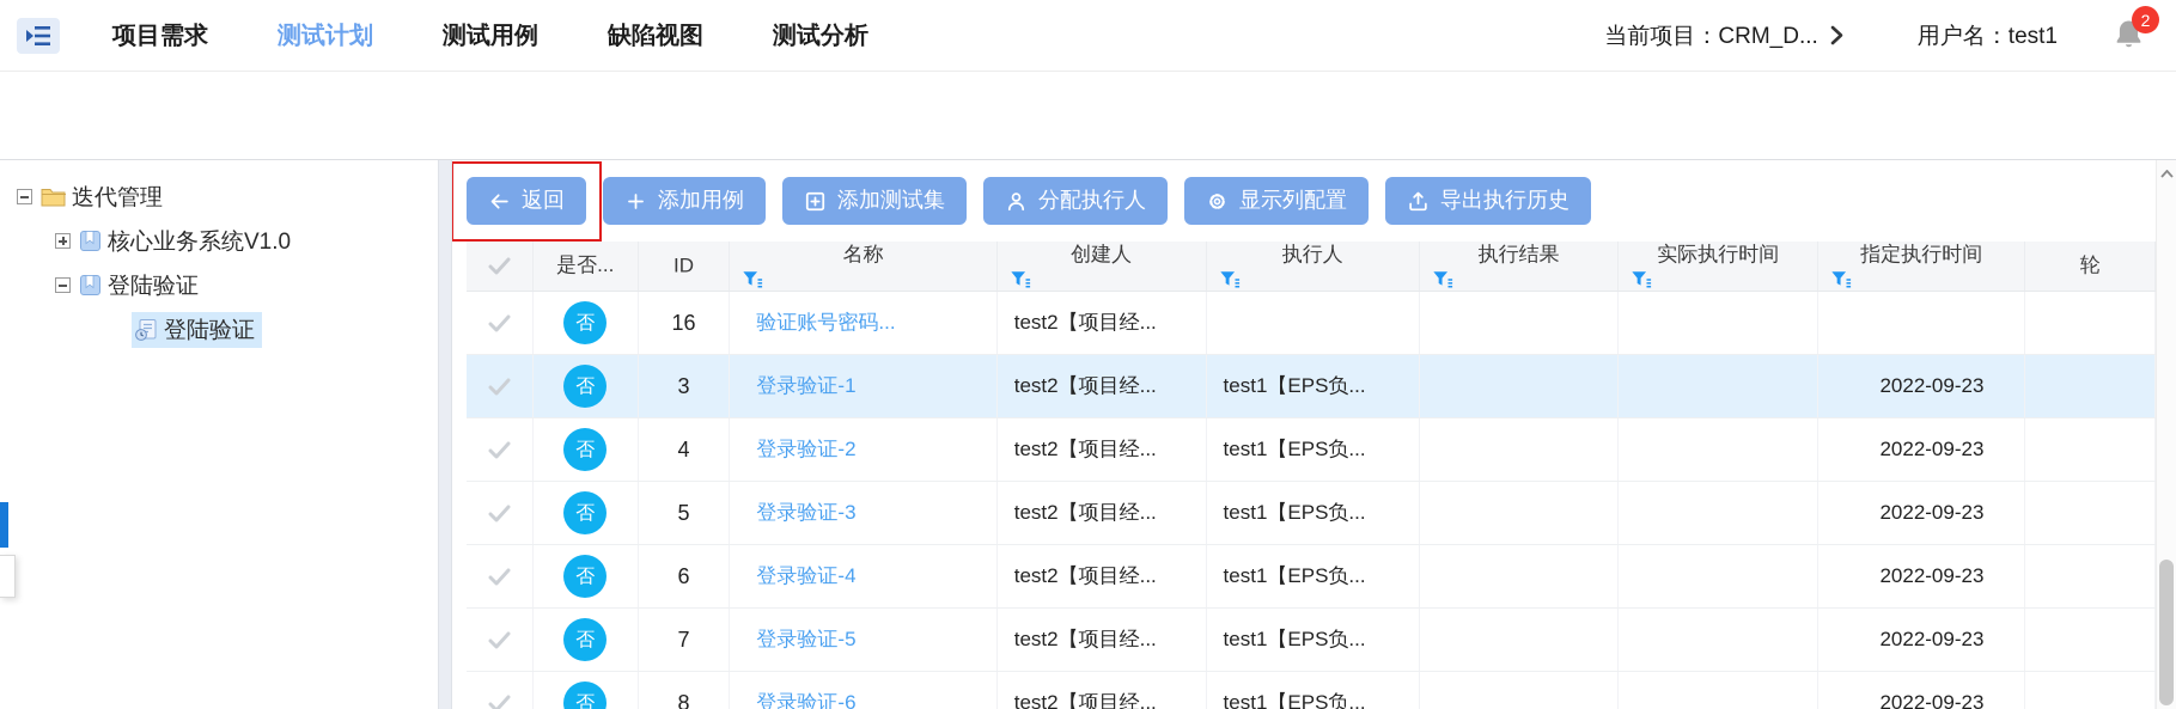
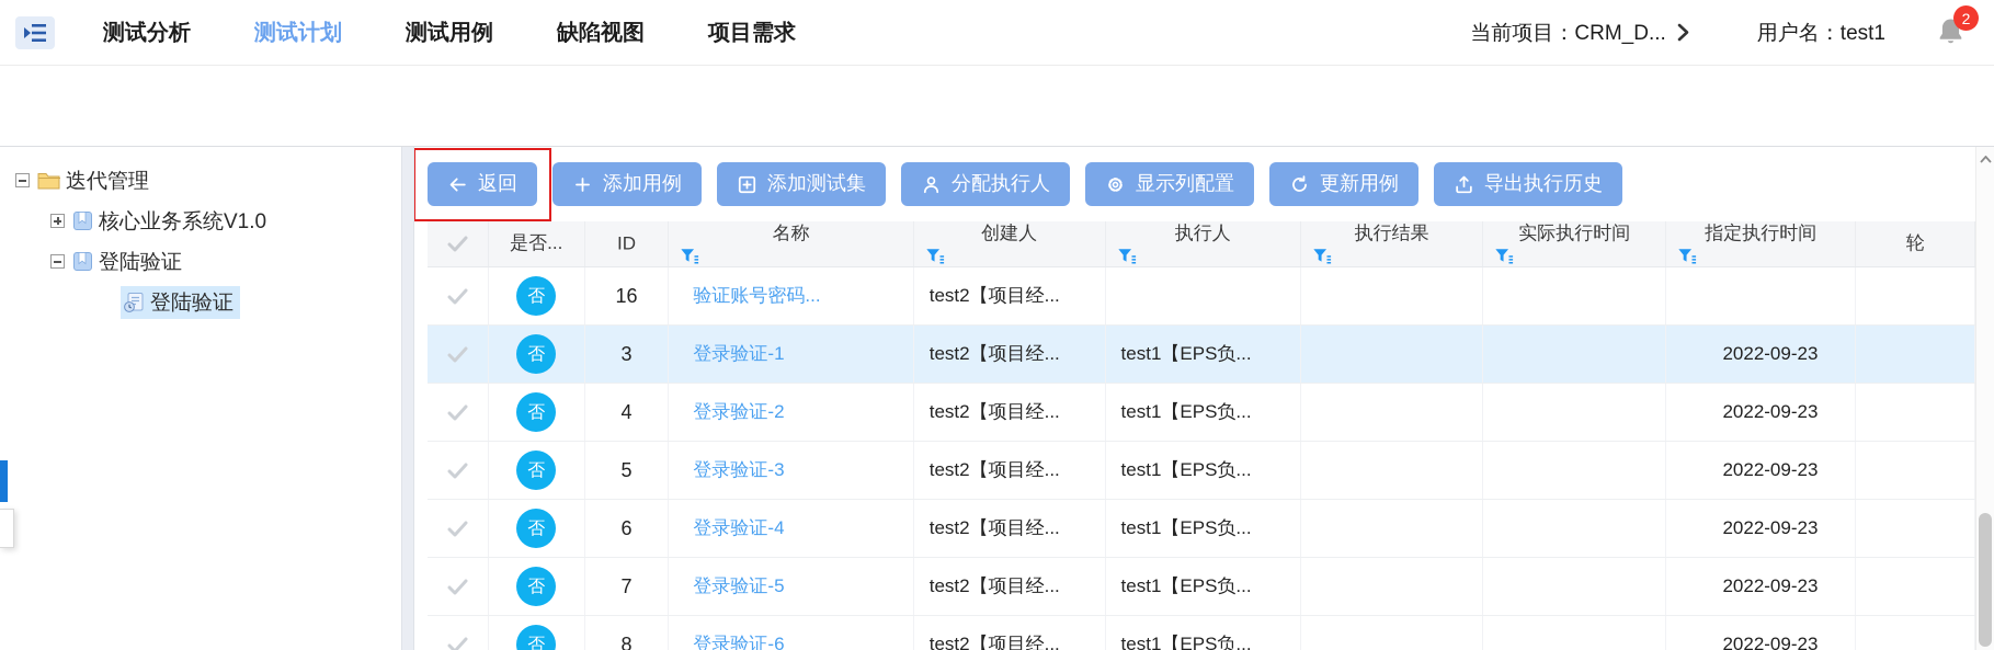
- 项目需求
+ 测试分析
  测试计划
  测试用例
  缺陷视图
- 测试分析
+ 项目需求
  当前项目：CRM_D...
  用户名：test1
  2
  迭代管理
  核心业务系统V1.0
  登陆验证
  登陆验证
  返回
  添加用例
  添加测试集
  分配执行人
  显示列配置
+ 更新用例
  导出执行历史
  	是否...	ID	名称	创建人	执行人	执行结果	实际执行时间	指定执行时间	轮
  	否	16	验证账号密码...	test2【项目经...
  	否	3	登录验证-1	test2【项目经...	test1【EPS负...			2022-09-23
  	否	4	登录验证-2	test2【项目经...	test1【EPS负...			2022-09-23
  	否	5	登录验证-3	test2【项目经...	test1【EPS负...			2022-09-23
  	否	6	登录验证-4	test2【项目经...	test1【EPS负...			2022-09-23
  	否	7	登录验证-5	test2【项目经...	test1【EPS负...			2022-09-23
  	否	8	登录验证-6	test2【项目经...	test1【EPS负...			2022-09-23
